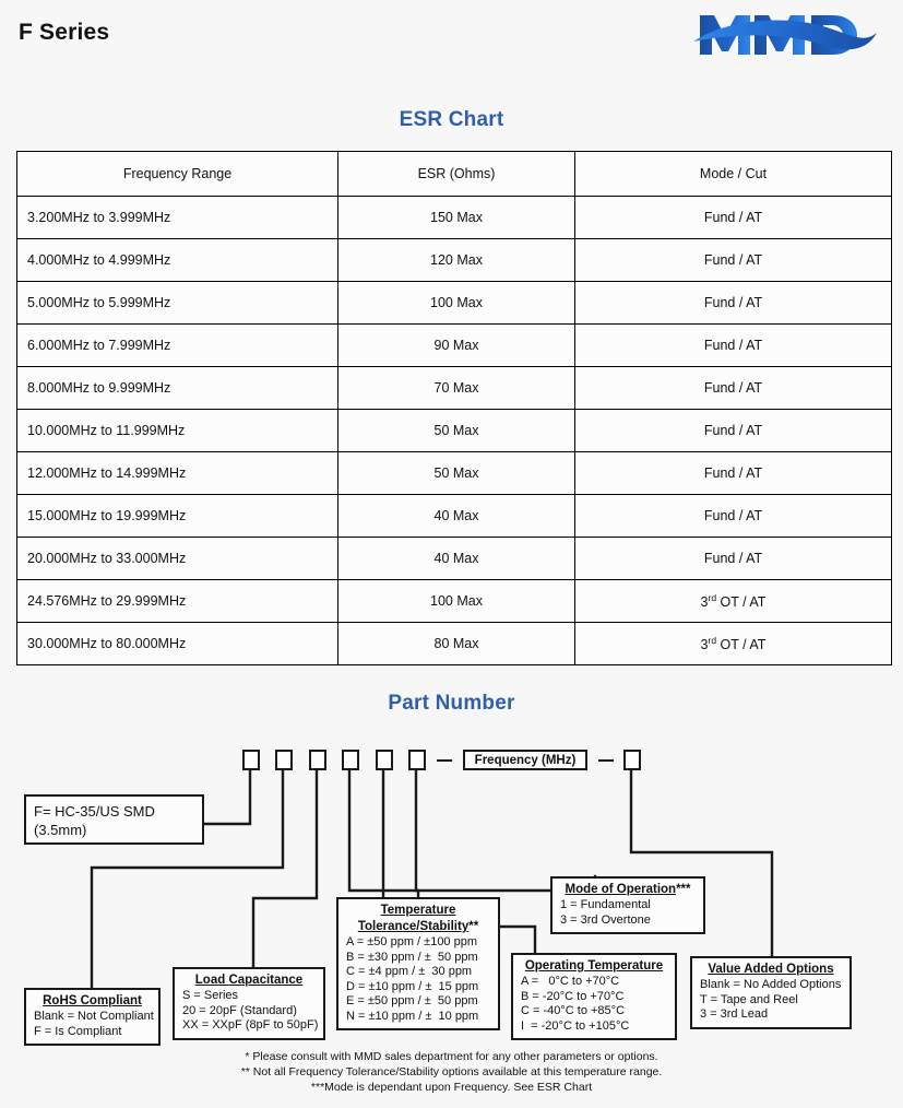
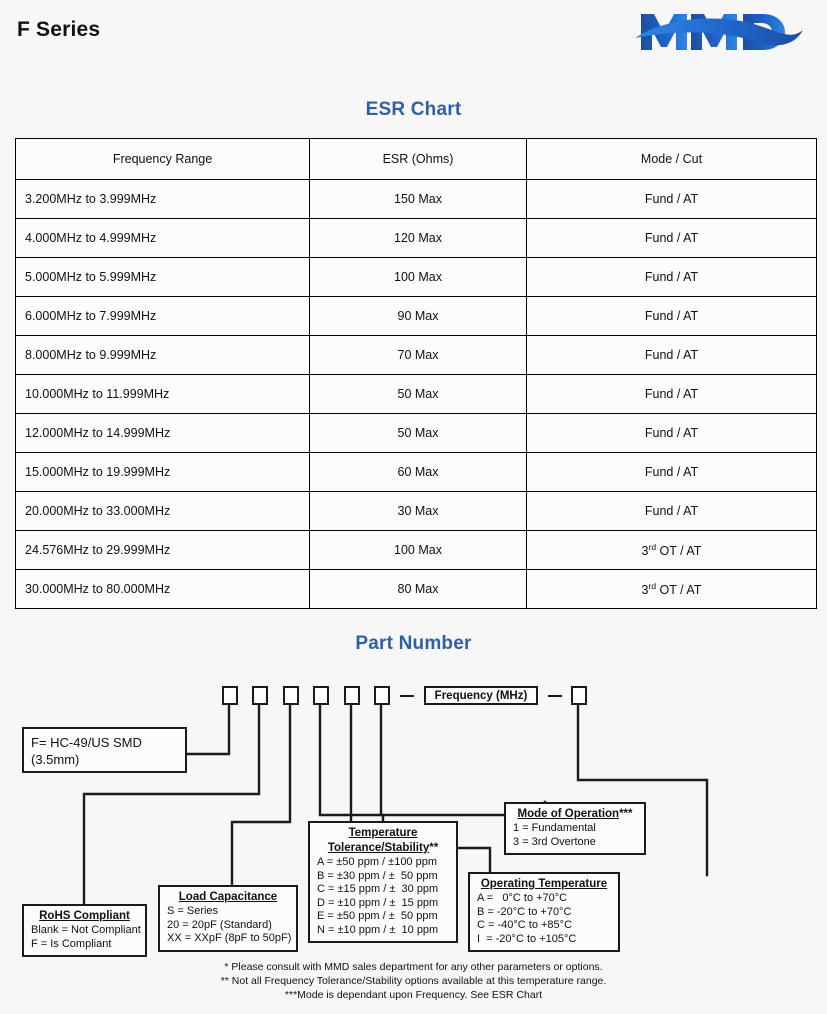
  F Series
  ESR Chart
  Frequency Range	ESR (Ohms)	Mode / Cut
  3.200MHz to 3.999MHz	150 Max	Fund / AT
  4.000MHz to 4.999MHz	120 Max	Fund / AT
  5.000MHz to 5.999MHz	100 Max	Fund / AT
  6.000MHz to 7.999MHz	90 Max	Fund / AT
  8.000MHz to 9.999MHz	70 Max	Fund / AT
  10.000MHz to 11.999MHz	50 Max	Fund / AT
  12.000MHz to 14.999MHz	50 Max	Fund / AT
- 15.000MHz to 19.999MHz	40 Max	Fund / AT
+ 15.000MHz to 19.999MHz	60 Max	Fund / AT
- 20.000MHz to 33.000MHz	40 Max	Fund / AT
+ 20.000MHz to 33.000MHz	30 Max	Fund / AT
  24.576MHz to 29.999MHz	100 Max	3rd OT / AT
  30.000MHz to 80.000MHz	80 Max	3rd OT / AT
  Part Number
  Frequency (MHz)
- F= HC-35/US SMD
+ F= HC-49/US SMD
  (3.5mm)
  RoHS Compliant
  Blank = Not Compliant
  F = Is Compliant
  Load Capacitance
  S = Series
  20 = 20pF (Standard)
  XX = XXpF (8pF to 50pF)
  Temperature
  Tolerance/Stability**
  A = ±50 ppm / ±100 ppm
  B = ±30 ppm / ± 50 ppm
- C = ±4 ppm / ± 30 ppm
+ C = ±15 ppm / ± 30 ppm
  D = ±10 ppm / ± 15 ppm
  E = ±50 ppm / ± 50 ppm
  N = ±10 ppm / ± 10 ppm
  Operating Temperature
  A = 0°C to +70°C
  B = -20°C to +70°C
  C = -40°C to +85°C
  I = -20°C to +105°C
  Mode of Operation***
  1 = Fundamental
  3 = 3rd Overtone
- Value Added Options
- Blank = No Added Options
- T = Tape and Reel
- 3 = 3rd Lead
  * Please consult with MMD sales department for any other parameters or options.
  ** Not all Frequency Tolerance/Stability options available at this temperature range.
  ***Mode is dependant upon Frequency. See ESR Chart
